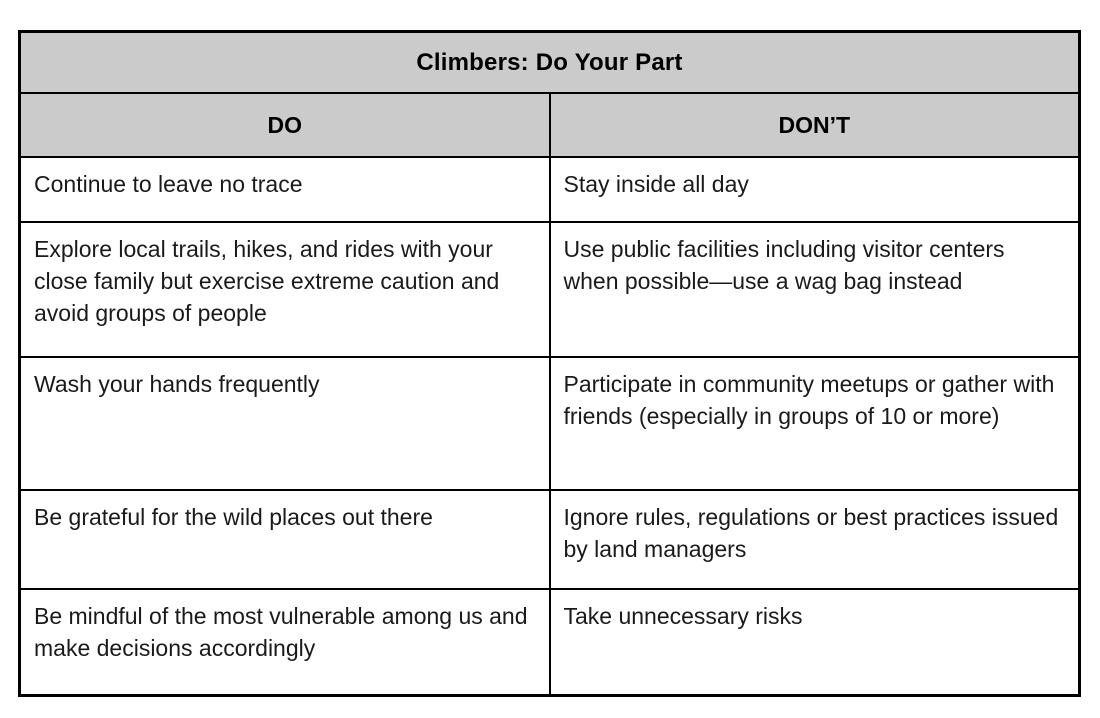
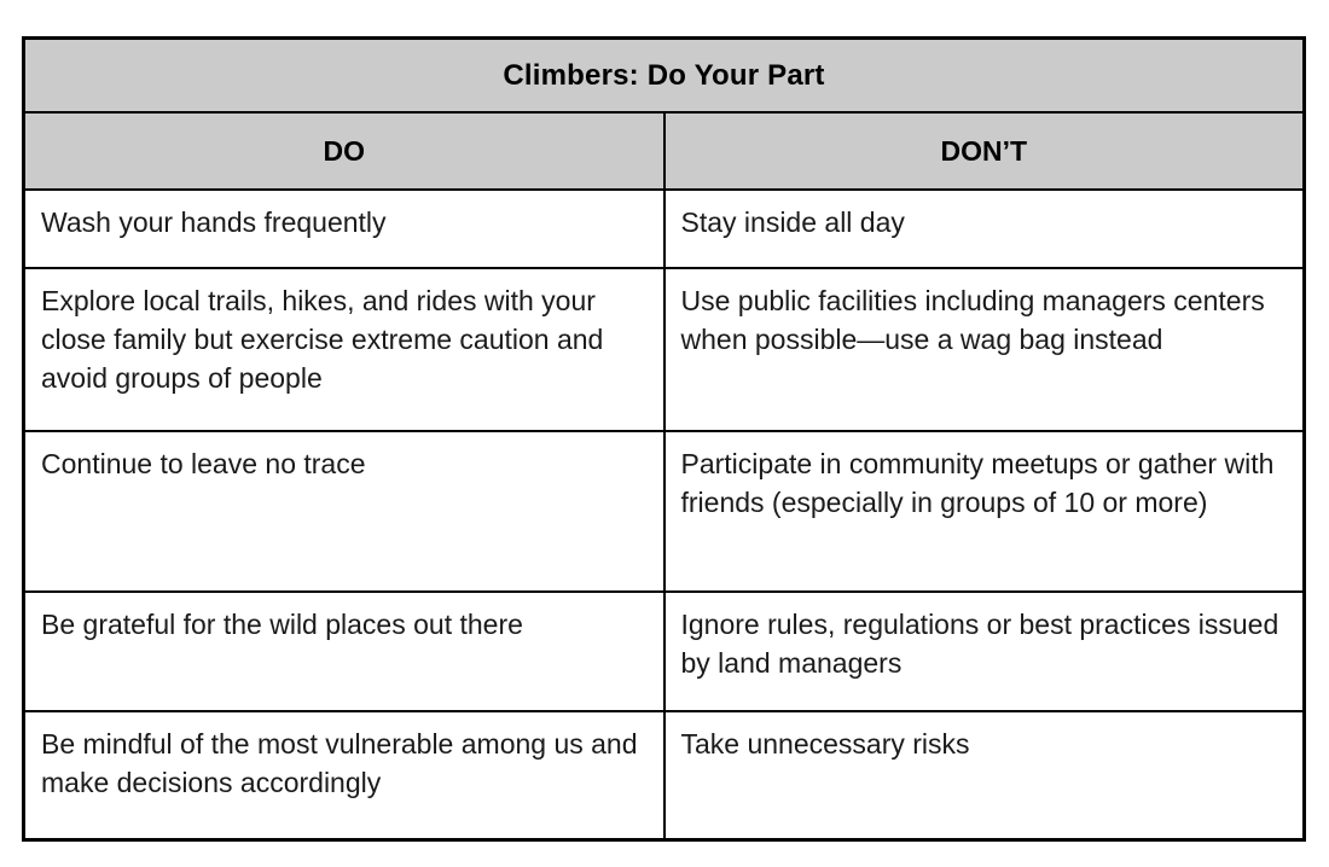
  Climbers: Do Your Part
  DO	DON’T
- Continue to leave no trace	Stay inside all day
+ Wash your hands frequently	Stay inside all day
- Explore local trails, hikes, and rides with your close family but exercise extreme caution and avoid groups of people	Use public facilities including visitor centers when possible—use a wag bag instead
+ Explore local trails, hikes, and rides with your close family but exercise extreme caution and avoid groups of people	Use public facilities including managers centers when possible—use a wag bag instead
- Wash your hands frequently	Participate in community meetups or gather with friends (especially in groups of 10 or more)
+ Continue to leave no trace	Participate in community meetups or gather with friends (especially in groups of 10 or more)
  Be grateful for the wild places out there	Ignore rules, regulations or best practices issued by land managers
  Be mindful of the most vulnerable among us and make decisions accordingly	Take unnecessary risks
